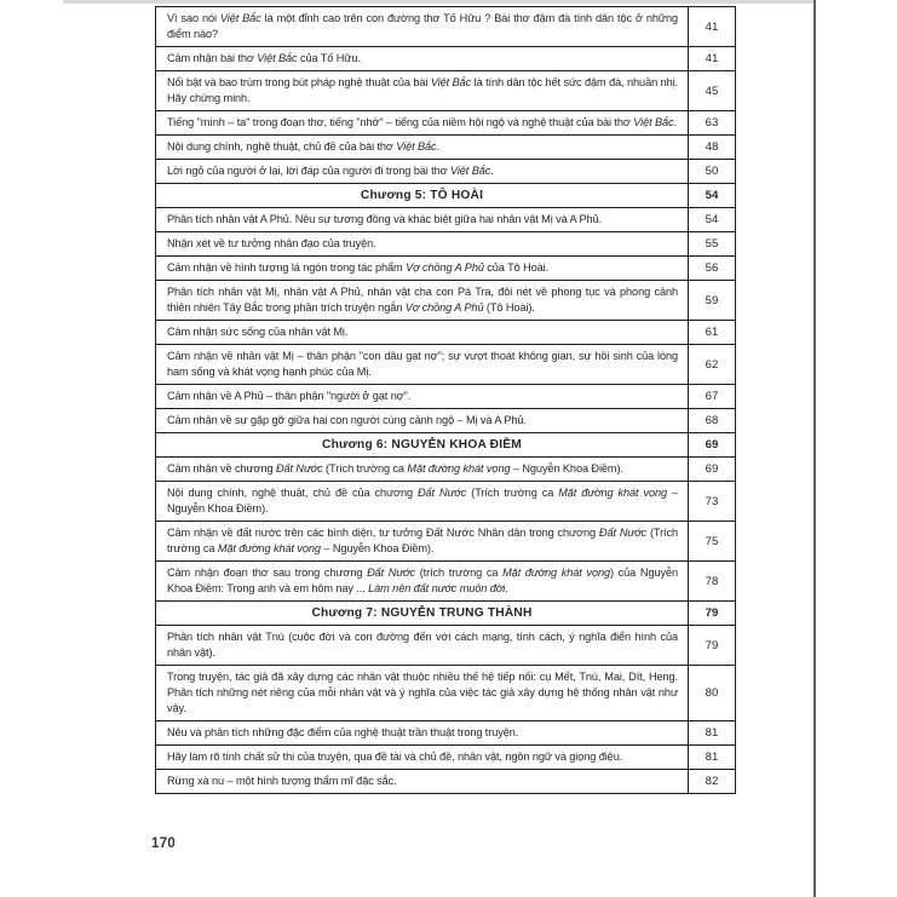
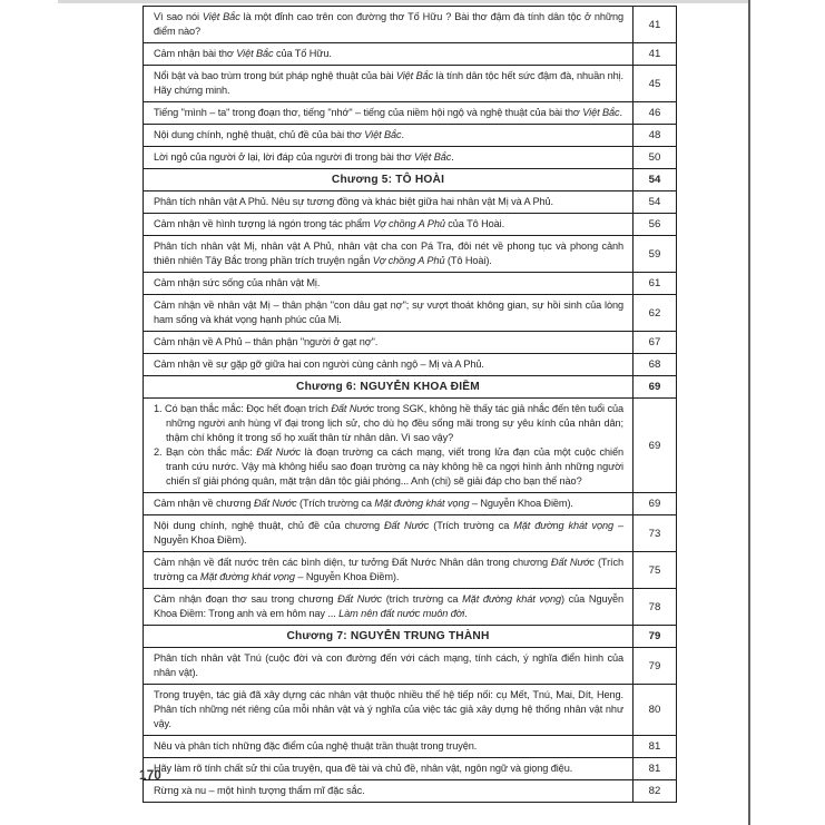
  Vì sao nói Việt Bắc là một đỉnh cao trên con đường thơ Tố Hữu ? Bài thơ đậm đà tính dân tộc ở những điểm nào?	41
  Cảm nhận bài thơ Việt Bắc của Tố Hữu.	41
  Nổi bật và bao trùm trong bút pháp nghệ thuật của bài Việt Bắc là tính dân tộc hết sức đậm đà, nhuần nhị. Hãy chứng minh.	45
- Tiếng "mình – ta" trong đoạn thơ, tiếng "nhớ" – tiếng của niềm hội ngộ và nghệ thuật của bài thơ Việt Bắc.	63
+ Tiếng "mình – ta" trong đoạn thơ, tiếng "nhớ" – tiếng của niềm hội ngộ và nghệ thuật của bài thơ Việt Bắc.	46
  Nội dung chính, nghệ thuật, chủ đề của bài thơ Việt Bắc.	48
  Lời ngỏ của người ở lại, lời đáp của người đi trong bài thơ Việt Bắc.	50
  Chương 5: TÔ HOÀI	54
  Phân tích nhân vật A Phủ. Nêu sự tương đồng và khác biệt giữa hai nhân vật Mị và A Phủ.	54
- Nhận xét về tư tưởng nhân đạo của truyện.	55
  Cảm nhận về hình tượng lá ngón trong tác phẩm Vợ chồng A Phủ của Tô Hoài.	56
  Phân tích nhân vật Mị, nhân vật A Phủ, nhân vật cha con Pá Tra, đôi nét về phong tục và phong cảnh thiên nhiên Tây Bắc trong phần trích truyện ngắn Vợ chồng A Phủ (Tô Hoài).	59
  Cảm nhận sức sống của nhân vật Mị.	61
  Cảm nhận về nhân vật Mị – thân phận "con dâu gạt nợ"; sự vượt thoát không gian, sự hồi sinh của lòng ham sống và khát vọng hạnh phúc của Mị.	62
  Cảm nhận về A Phủ – thân phận "người ở gạt nợ".	67
  Cảm nhận về sự gặp gỡ giữa hai con người cùng cảnh ngộ – Mị và A Phủ.	68
  Chương 6: NGUYỄN KHOA ĐIỀM	69
+ 1. Có bạn thắc mắc: Đọc hết đoạn trích Đất Nước trong SGK, không hề thấy tác giả nhắc đến tên tuổi của những người anh hùng vĩ đại trong lịch sử, cho dù họ đều sống mãi trong sự yêu kính của nhân dân; thậm chí không ít trong số họ xuất thân từ nhân dân. Vì sao vậy?2. Bạn còn thắc mắc: Đất Nước là đoạn trường ca cách mạng, viết trong lửa đạn của một cuộc chiến tranh cứu nước. Vậy mà không hiểu sao đoạn trường ca này không hề ca ngợi hình ảnh những người chiến sĩ giải phóng quân, mặt trận dân tộc giải phóng... Anh (chị) sẽ giải đáp cho bạn thế nào?	69
  Cảm nhận về chương Đất Nước (Trích trường ca Mặt đường khát vọng – Nguyễn Khoa Điềm).	69
  Nội dung chính, nghệ thuật, chủ đề của chương Đất Nước (Trích trường ca Mặt đường khát vọng – Nguyễn Khoa Điềm).	73
  Cảm nhận về đất nước trên các bình diện, tư tưởng Đất Nước Nhân dân trong chương Đất Nước (Trích trường ca Mặt đường khát vọng – Nguyễn Khoa Điềm).	75
  Cảm nhận đoạn thơ sau trong chương Đất Nước (trích trường ca Mặt đường khát vọng) của Nguyễn Khoa Điềm: Trong anh và em hôm nay ... Làm nên đất nước muôn đời.	78
  Chương 7: NGUYỄN TRUNG THÀNH	79
  Phân tích nhân vật Tnú (cuộc đời và con đường đến với cách mạng, tính cách, ý nghĩa điển hình của nhân vật).	79
  Trong truyện, tác giả đã xây dựng các nhân vật thuộc nhiều thế hệ tiếp nối: cụ Mết, Tnú, Mai, Dít, Heng. Phân tích những nét riêng của mỗi nhân vật và ý nghĩa của việc tác giả xây dựng hệ thống nhân vật như vậy.	80
  Nêu và phân tích những đặc điểm của nghệ thuật trần thuật trong truyện.	81
  Hãy làm rõ tính chất sử thi của truyện, qua đề tài và chủ đề, nhân vật, ngôn ngữ và giọng điệu.	81
  Rừng xà nu – một hình tượng thẩm mĩ đặc sắc.	82
  170
